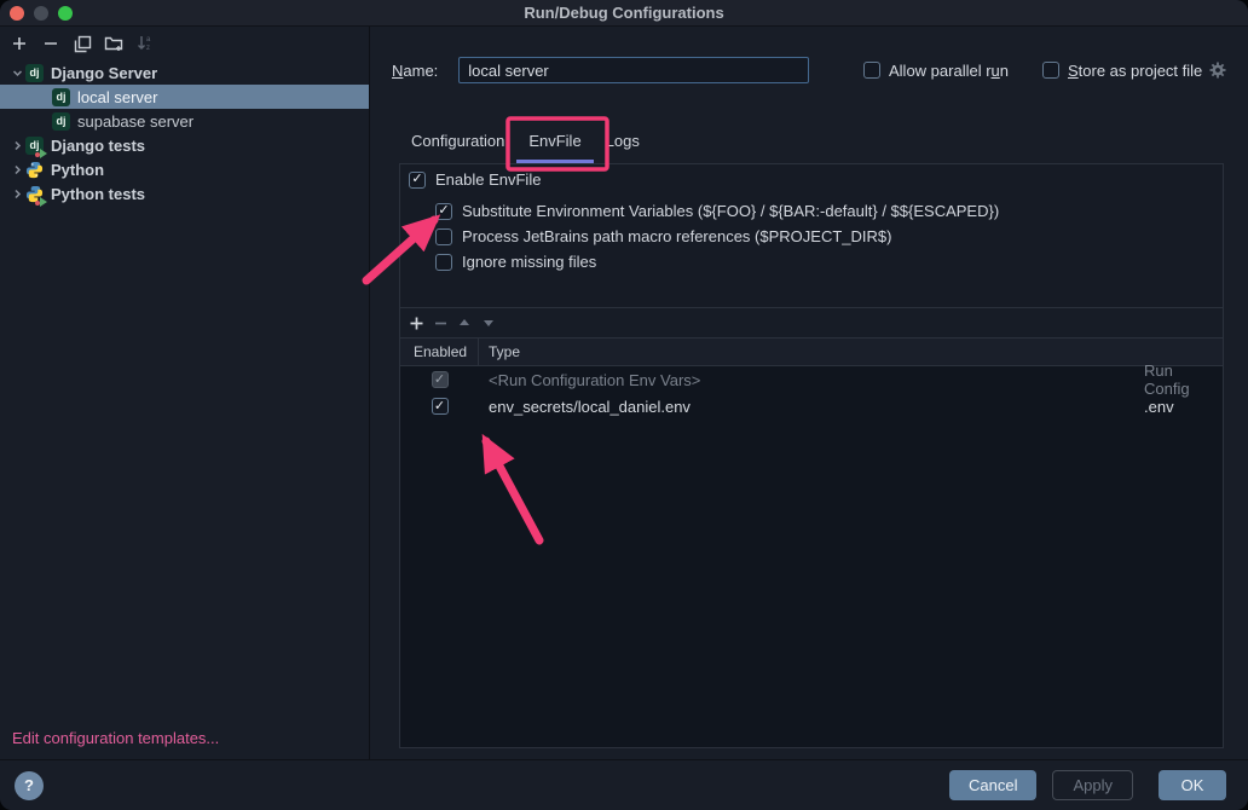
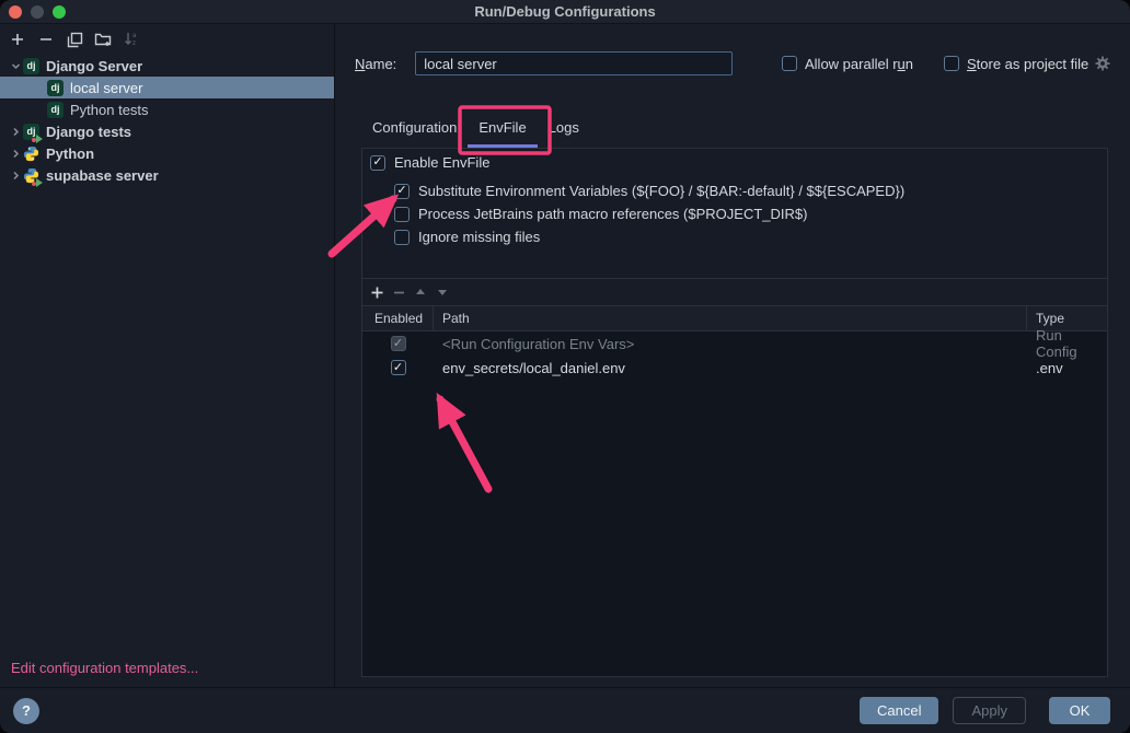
  Run/Debug Configurations
  dj
  Django Server
  dj
  local server
  dj
- supabase server
+ Python tests
  dj
  Django tests
  Python
- Python tests
+ supabase server
  Edit configuration templates...
  Name:
  local server
  Allow parallel run
  Store as project file
  Configuration
  EnvFile
  Logs
  Enable EnvFile
  Substitute Environment Variables (${FOO} / ${BAR:-default} / $${ESCAPED})
  Process JetBrains path macro references ($PROJECT_DIR$)
  Ignore missing files
  Enabled
+ Path
  Type
  <Run Configuration Env Vars>
  Run Config
  env_secrets/local_daniel.env
  .env
  ?
  Cancel
  Apply
  OK
